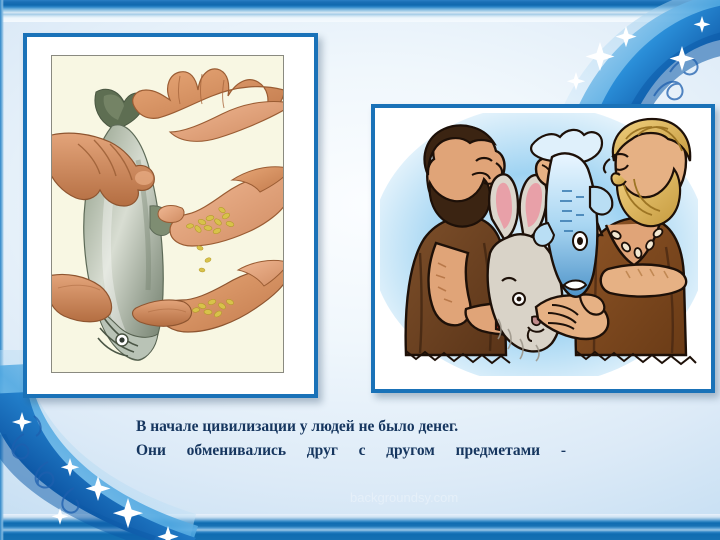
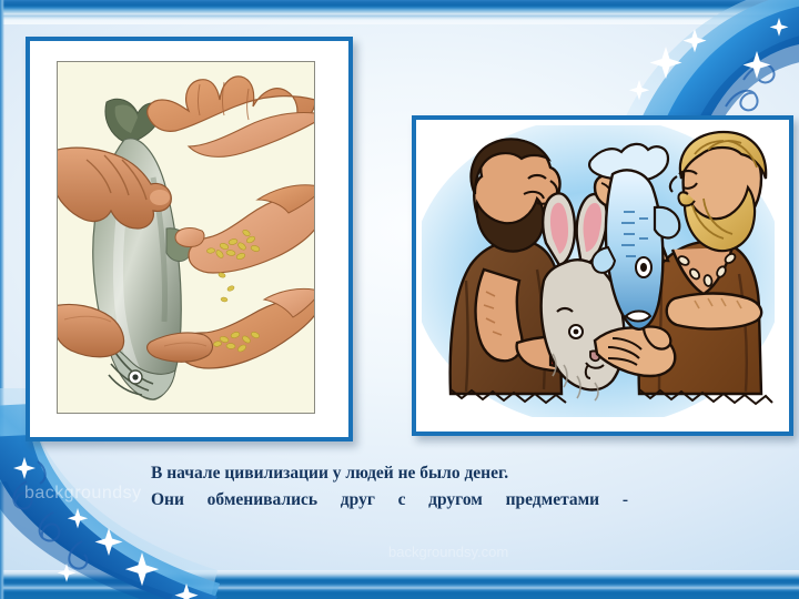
+ backgroundsy
  В начале цивилизации у людей не было денег.
  Они обменивались друг с другом предметами -
